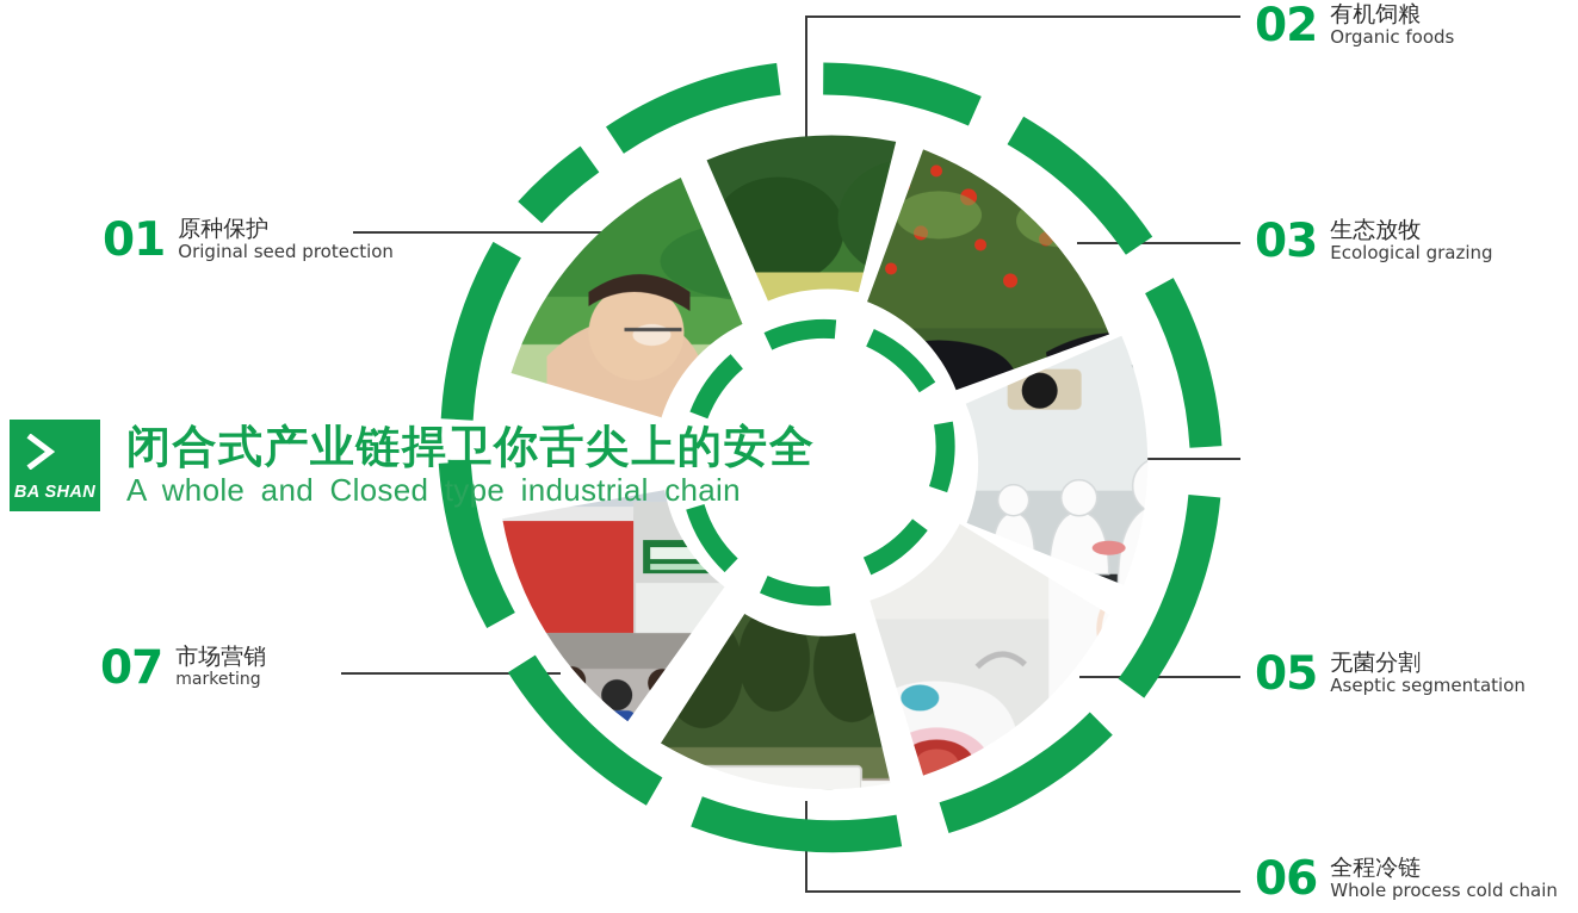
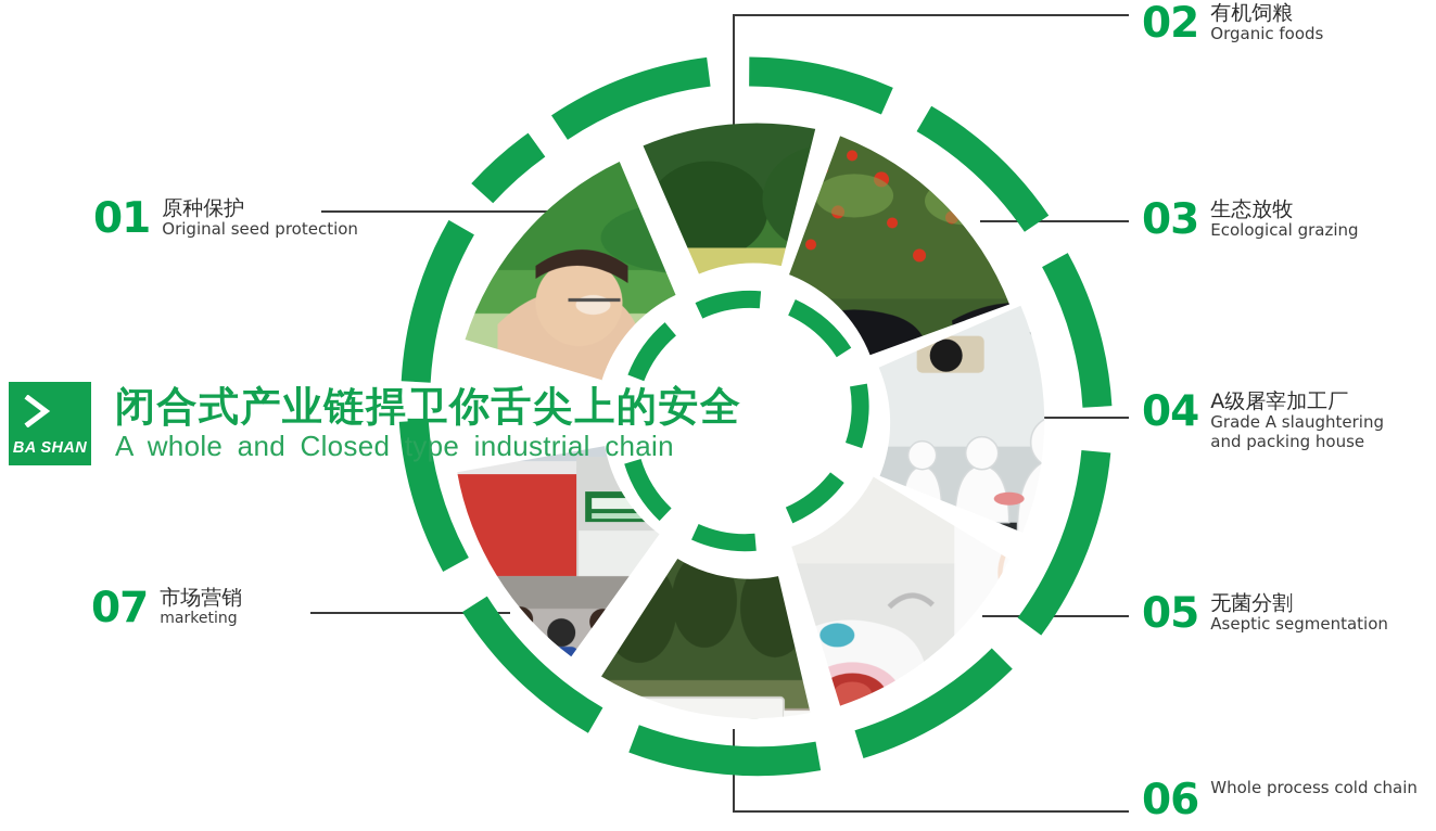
  01
  原种保护
  Original seed protection
  02
  有机饲粮
  Organic foods
  03
  生态放牧
  Ecological grazing
+ 04
+ A级屠宰加工厂
+ Grade A slaughtering
+ and packing house
  05
  无菌分割
  Aseptic segmentation
  06
- 全程冷链
  Whole process cold chain
  07
  市场营销
  marketing
  BA SHAN
  闭合式产业链捍卫你舌尖上的安全
  A whole and Closed type industrial chain
